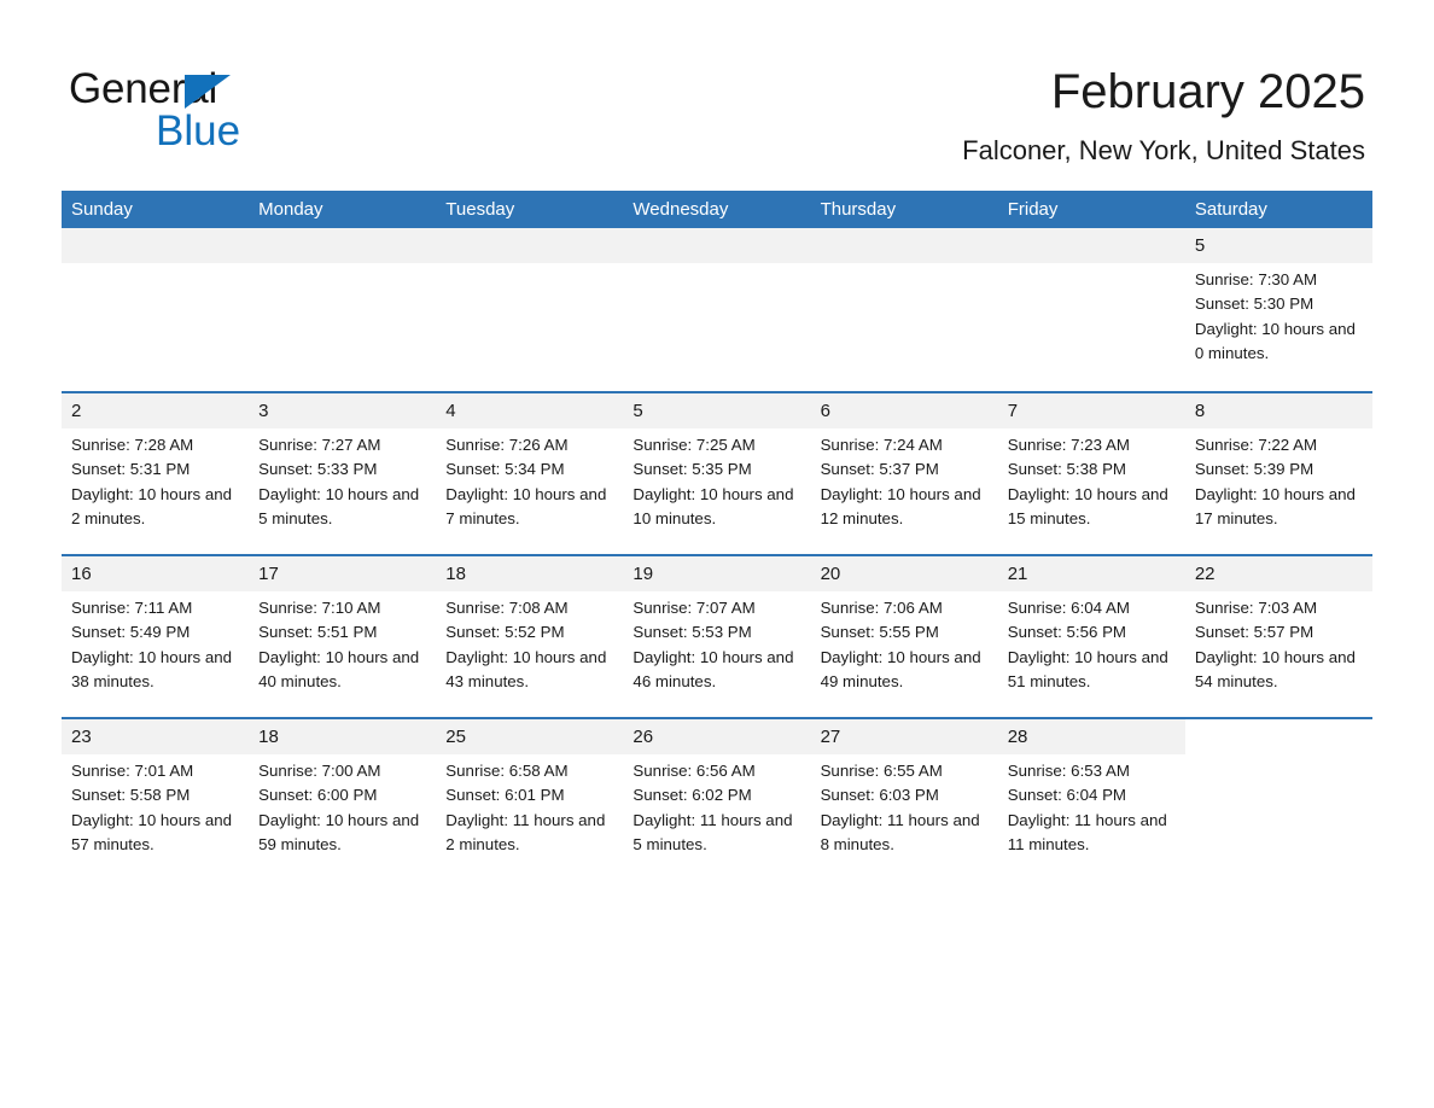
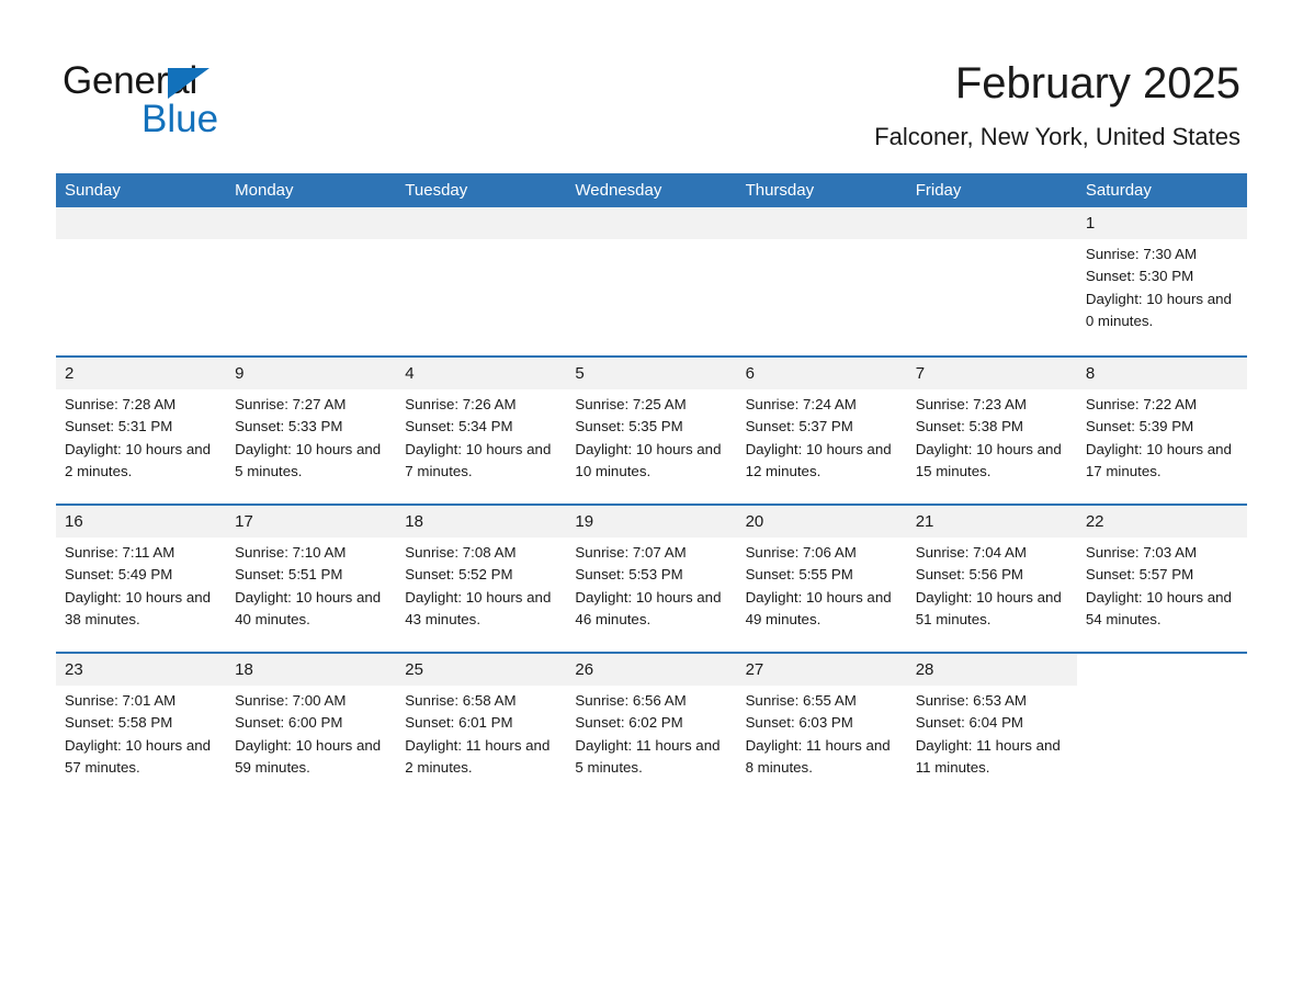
  General
  Blue
  February 2025
  Falconer, New York, United States
  Sunday	Monday	Tuesday	Wednesday	Thursday	Friday	Saturday
- 						5Sunrise: 7:30 AMSunset: 5:30 PMDaylight: 10 hours and 0 minutes.
+ 						1Sunrise: 7:30 AMSunset: 5:30 PMDaylight: 10 hours and 0 minutes.
- 2Sunrise: 7:28 AMSunset: 5:31 PMDaylight: 10 hours and 2 minutes.	3Sunrise: 7:27 AMSunset: 5:33 PMDaylight: 10 hours and 5 minutes.	4Sunrise: 7:26 AMSunset: 5:34 PMDaylight: 10 hours and 7 minutes.	5Sunrise: 7:25 AMSunset: 5:35 PMDaylight: 10 hours and 10 minutes.	6Sunrise: 7:24 AMSunset: 5:37 PMDaylight: 10 hours and 12 minutes.	7Sunrise: 7:23 AMSunset: 5:38 PMDaylight: 10 hours and 15 minutes.	8Sunrise: 7:22 AMSunset: 5:39 PMDaylight: 10 hours and 17 minutes.
+ 2Sunrise: 7:28 AMSunset: 5:31 PMDaylight: 10 hours and 2 minutes.	9Sunrise: 7:27 AMSunset: 5:33 PMDaylight: 10 hours and 5 minutes.	4Sunrise: 7:26 AMSunset: 5:34 PMDaylight: 10 hours and 7 minutes.	5Sunrise: 7:25 AMSunset: 5:35 PMDaylight: 10 hours and 10 minutes.	6Sunrise: 7:24 AMSunset: 5:37 PMDaylight: 10 hours and 12 minutes.	7Sunrise: 7:23 AMSunset: 5:38 PMDaylight: 10 hours and 15 minutes.	8Sunrise: 7:22 AMSunset: 5:39 PMDaylight: 10 hours and 17 minutes.
- 16Sunrise: 7:11 AMSunset: 5:49 PMDaylight: 10 hours and 38 minutes.	17Sunrise: 7:10 AMSunset: 5:51 PMDaylight: 10 hours and 40 minutes.	18Sunrise: 7:08 AMSunset: 5:52 PMDaylight: 10 hours and 43 minutes.	19Sunrise: 7:07 AMSunset: 5:53 PMDaylight: 10 hours and 46 minutes.	20Sunrise: 7:06 AMSunset: 5:55 PMDaylight: 10 hours and 49 minutes.	21Sunrise: 6:04 AMSunset: 5:56 PMDaylight: 10 hours and 51 minutes.	22Sunrise: 7:03 AMSunset: 5:57 PMDaylight: 10 hours and 54 minutes.
+ 16Sunrise: 7:11 AMSunset: 5:49 PMDaylight: 10 hours and 38 minutes.	17Sunrise: 7:10 AMSunset: 5:51 PMDaylight: 10 hours and 40 minutes.	18Sunrise: 7:08 AMSunset: 5:52 PMDaylight: 10 hours and 43 minutes.	19Sunrise: 7:07 AMSunset: 5:53 PMDaylight: 10 hours and 46 minutes.	20Sunrise: 7:06 AMSunset: 5:55 PMDaylight: 10 hours and 49 minutes.	21Sunrise: 7:04 AMSunset: 5:56 PMDaylight: 10 hours and 51 minutes.	22Sunrise: 7:03 AMSunset: 5:57 PMDaylight: 10 hours and 54 minutes.
  23Sunrise: 7:01 AMSunset: 5:58 PMDaylight: 10 hours and 57 minutes.	18Sunrise: 7:00 AMSunset: 6:00 PMDaylight: 10 hours and 59 minutes.	25Sunrise: 6:58 AMSunset: 6:01 PMDaylight: 11 hours and 2 minutes.	26Sunrise: 6:56 AMSunset: 6:02 PMDaylight: 11 hours and 5 minutes.	27Sunrise: 6:55 AMSunset: 6:03 PMDaylight: 11 hours and 8 minutes.	28Sunrise: 6:53 AMSunset: 6:04 PMDaylight: 11 hours and 11 minutes.
